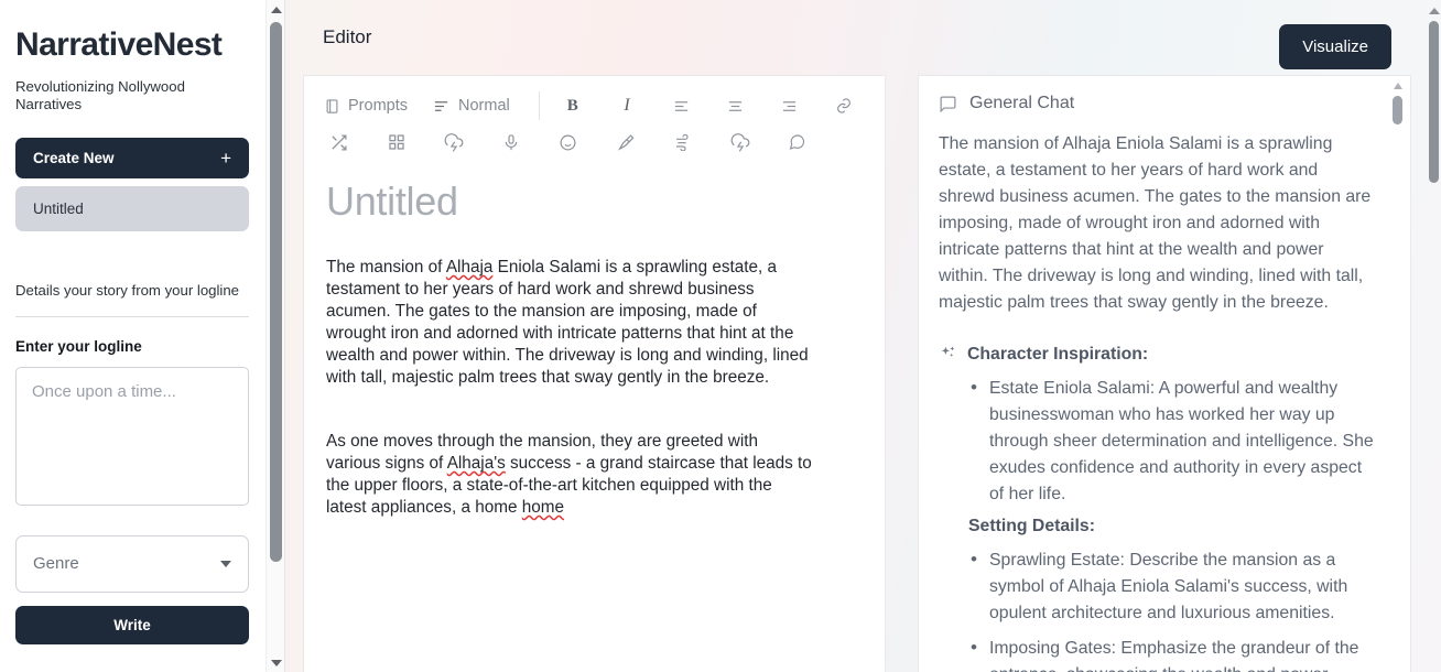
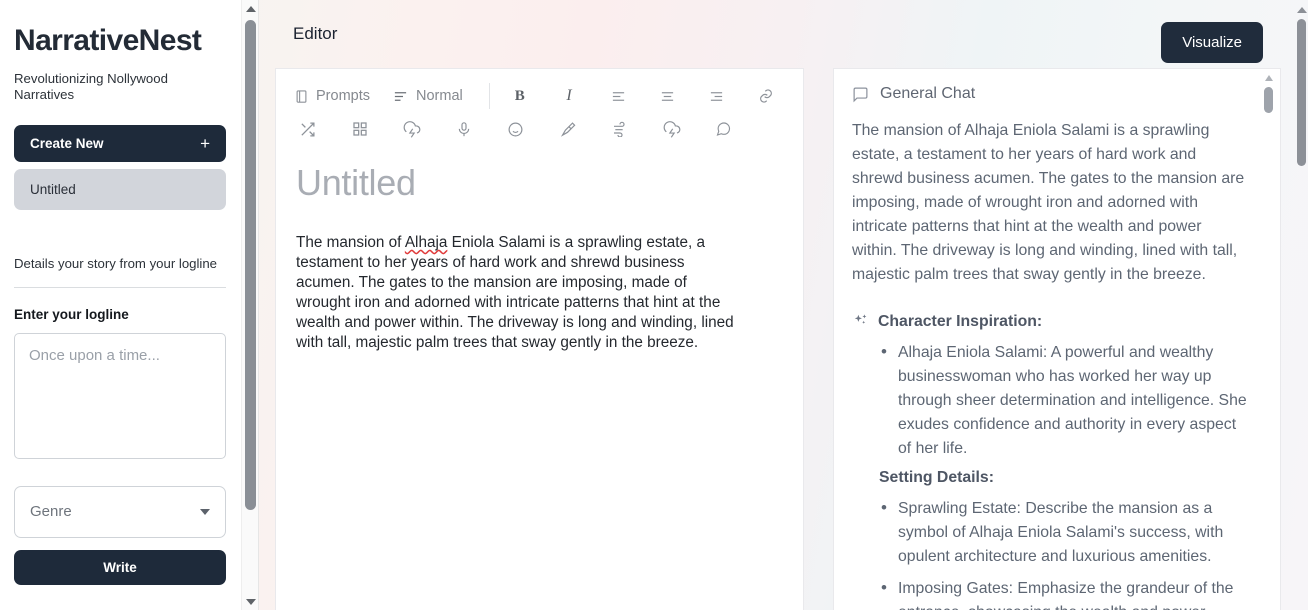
  NarrativeNest
  Revolutionizing Nollywood Narratives
  Create New
  +
  Untitled
  Details your story from your logline
  Enter your logline
  Once upon a time...
  Genre
  Write
  Editor
  Visualize
  Prompts
  Normal
  B
  I
  Untitled
  The mansion of Alhaja Eniola Salami is a sprawling estate, a testament to her years of hard work and shrewd business acumen. The gates to the mansion are imposing, made of wrought iron and adorned with intricate patterns that hint at the wealth and power within. The driveway is long and winding, lined with tall, majestic palm trees that sway gently in the breeze.
- As one moves through the mansion, they are greeted with various signs of Alhaja's success - a grand staircase that leads to the upper floors, a state-of-the-art kitchen equipped with the latest appliances, a home home
  General Chat
  The mansion of Alhaja Eniola Salami is a sprawling estate, a testament to her years of hard work and shrewd business acumen. The gates to the mansion are imposing, made of wrought iron and adorned with intricate patterns that hint at the wealth and power within. The driveway is long and winding, lined with tall, majestic palm trees that sway gently in the breeze.
  Character Inspiration:
- Estate Eniola Salami: A powerful and wealthy businesswoman who has worked her way up through sheer determination and intelligence. She exudes confidence and authority in every aspect of her life.
+ Alhaja Eniola Salami: A powerful and wealthy businesswoman who has worked her way up through sheer determination and intelligence. She exudes confidence and authority in every aspect of her life.
  Setting Details:
  Sprawling Estate: Describe the mansion as a symbol of Alhaja Eniola Salami's success, with opulent architecture and luxurious amenities.
